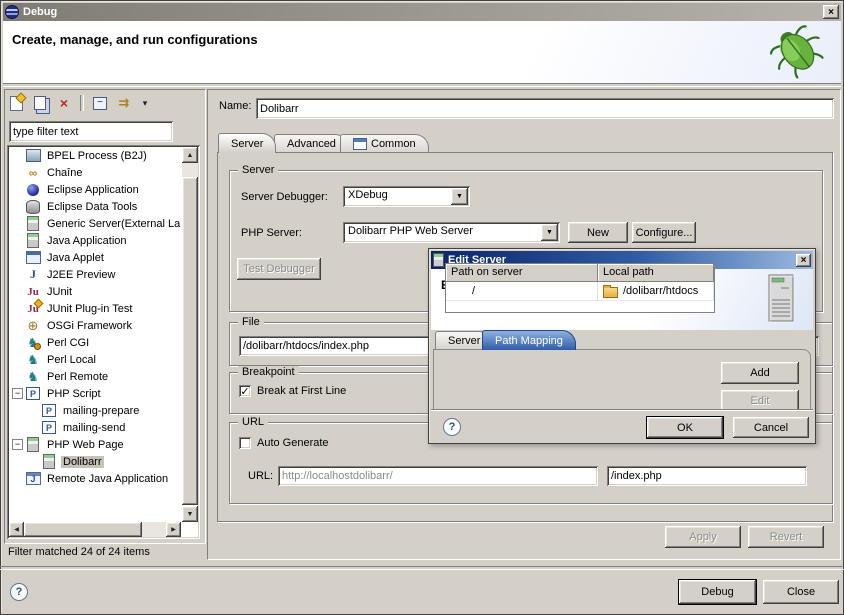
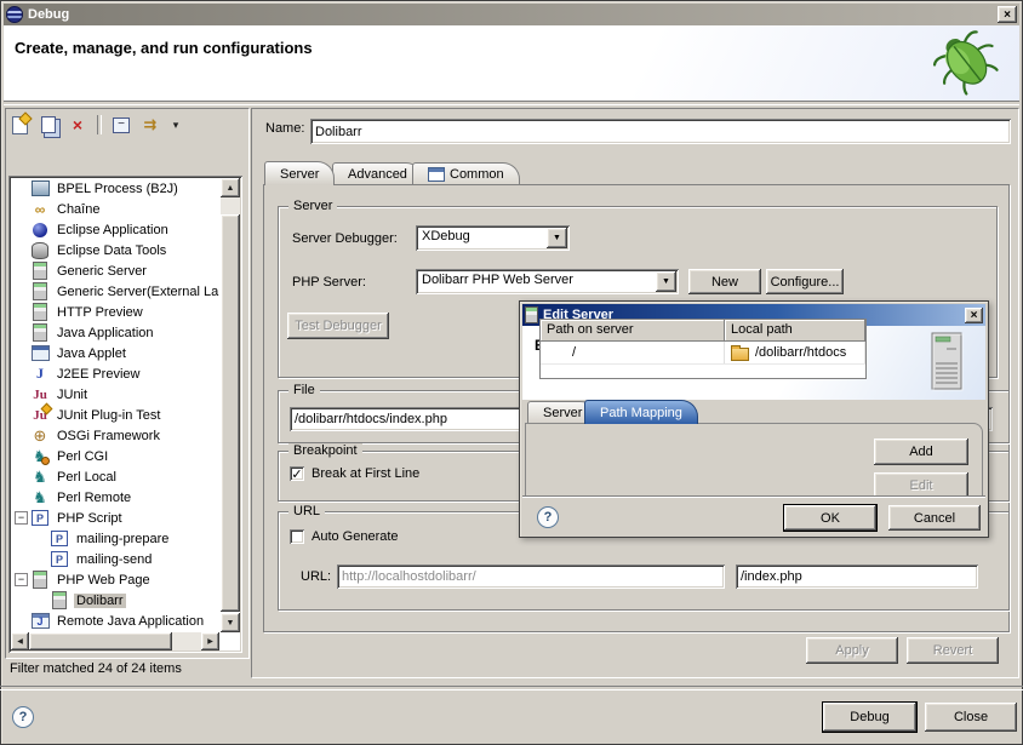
  Debug
  ×
  Create, manage, and run configurations
  ×
  −
  ⇉
  ▾
- type filter text
  BPEL Process (B2J)
  ∞
  Chaîne
  Eclipse Application
  Eclipse Data Tools
+ Generic Server
  Generic Server(External La
+ HTTP Preview
  Java Application
  Java Applet
  J
  J2EE Preview
  Ju
  JUnit
  Ju
  JUnit Plug-in Test
  ⊕
  OSGi Framework
  ♞
  Perl CGI
  ♞
  Perl Local
  ♞
  Perl Remote
  −
  P
  PHP Script
  P
  mailing-prepare
  P
  mailing-send
  −
  PHP Web Page
  Dolibarr
  J
  Remote Java Application
  Filter matched 24 of 24 items
  Name:
  Dolibarr
  Server
  Advanced
  Common
  Server
  Server Debugger:
  XDebug
  PHP Server:
  Dolibarr PHP Web Server
  New
  Configure...
  Test Debugger
  File
  /dolibarr/htdocs/index.php
  Breakpoint
  ✓
  Break at First Line
  URL
  Auto Generate
  URL:
  http://localhostdolibarr/
  /index.php
  Apply
  Revert
  ?
  Debug
  Close
  Edit Server
  ×
  Server
  Path Mapping
  Path on server
  Local path
  /
  /dolibarr/htdocs
  Add
  Edit
  ?
  OK
  Cancel
